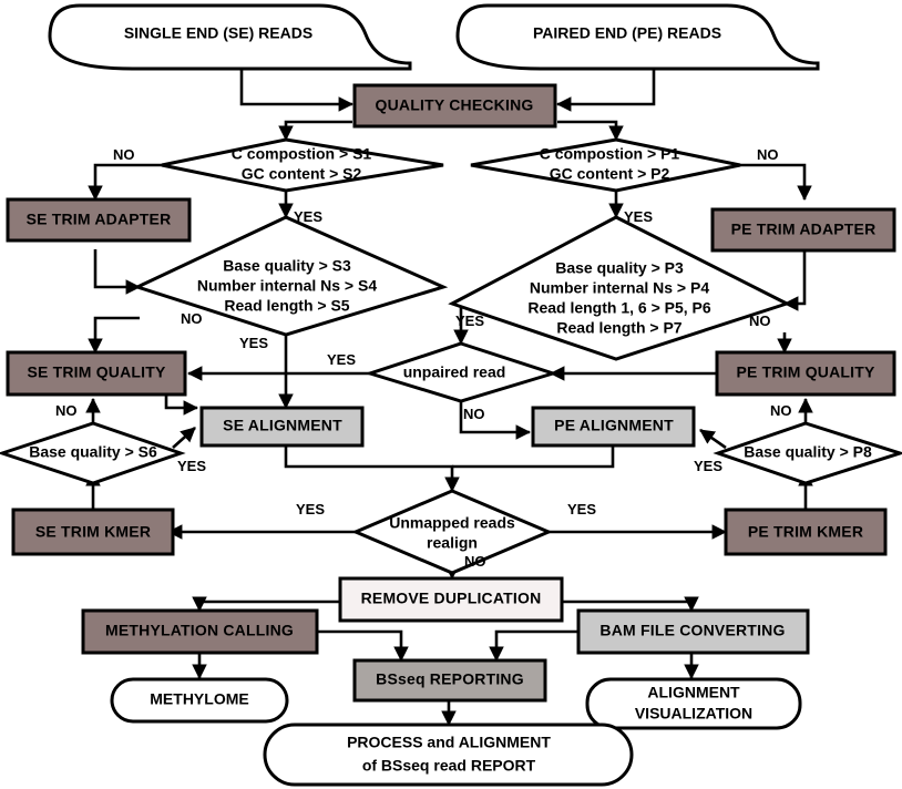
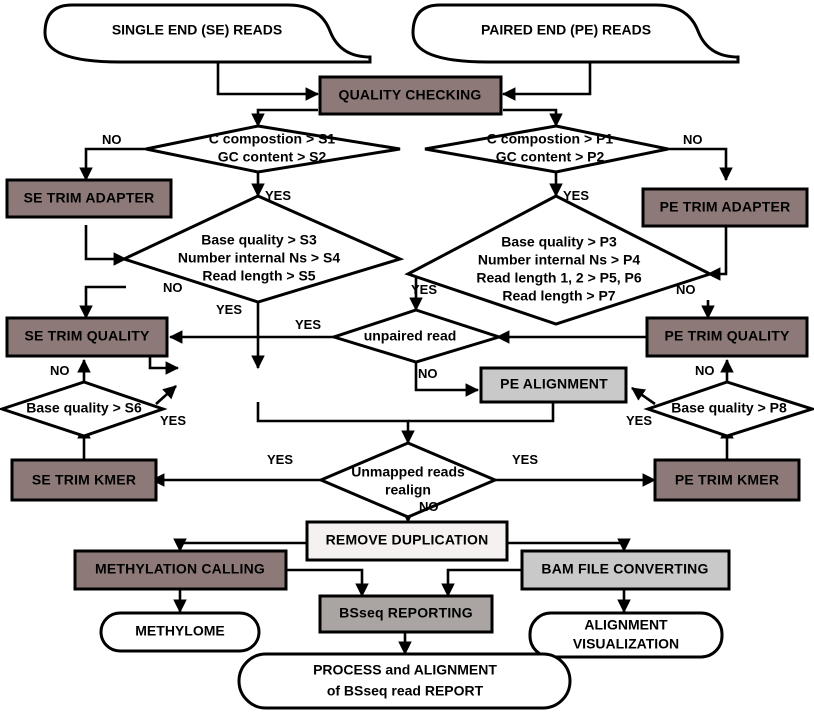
  SINGLE END (SE) READS
  PAIRED END (PE) READS
  QUALITY CHECKING
  C compostion > S1
  GC content > S2
  C compostion > P1
  GC content > P2
  SE TRIM ADAPTER
  PE TRIM ADAPTER
  Base quality > S3
  Number internal Ns > S4
  Read length > S5
  Base quality > P3
  Number internal Ns > P4
- Read length 1, 6 > P5, P6
+ Read length 1, 2 > P5, P6
  Read length > P7
  SE TRIM QUALITY
  PE TRIM QUALITY
  unpaired read
- SE ALIGNMENT
  PE ALIGNMENT
  Base quality > S6
  Base quality > P8
  SE TRIM KMER
  PE TRIM KMER
  Unmapped reads
  realign
  REMOVE DUPLICATION
  METHYLATION CALLING
  BAM FILE CONVERTING
  BSseq REPORTING
  METHYLOME
  ALIGNMENT
  VISUALIZATION
  PROCESS and ALIGNMENT
  of BSseq read REPORT
  NO
  YES
  NO
  YES
  NO
  YES
  YES
  NO
  YES
  NO
  NO
  YES
  NO
  YES
  YES
  YES
  NO
